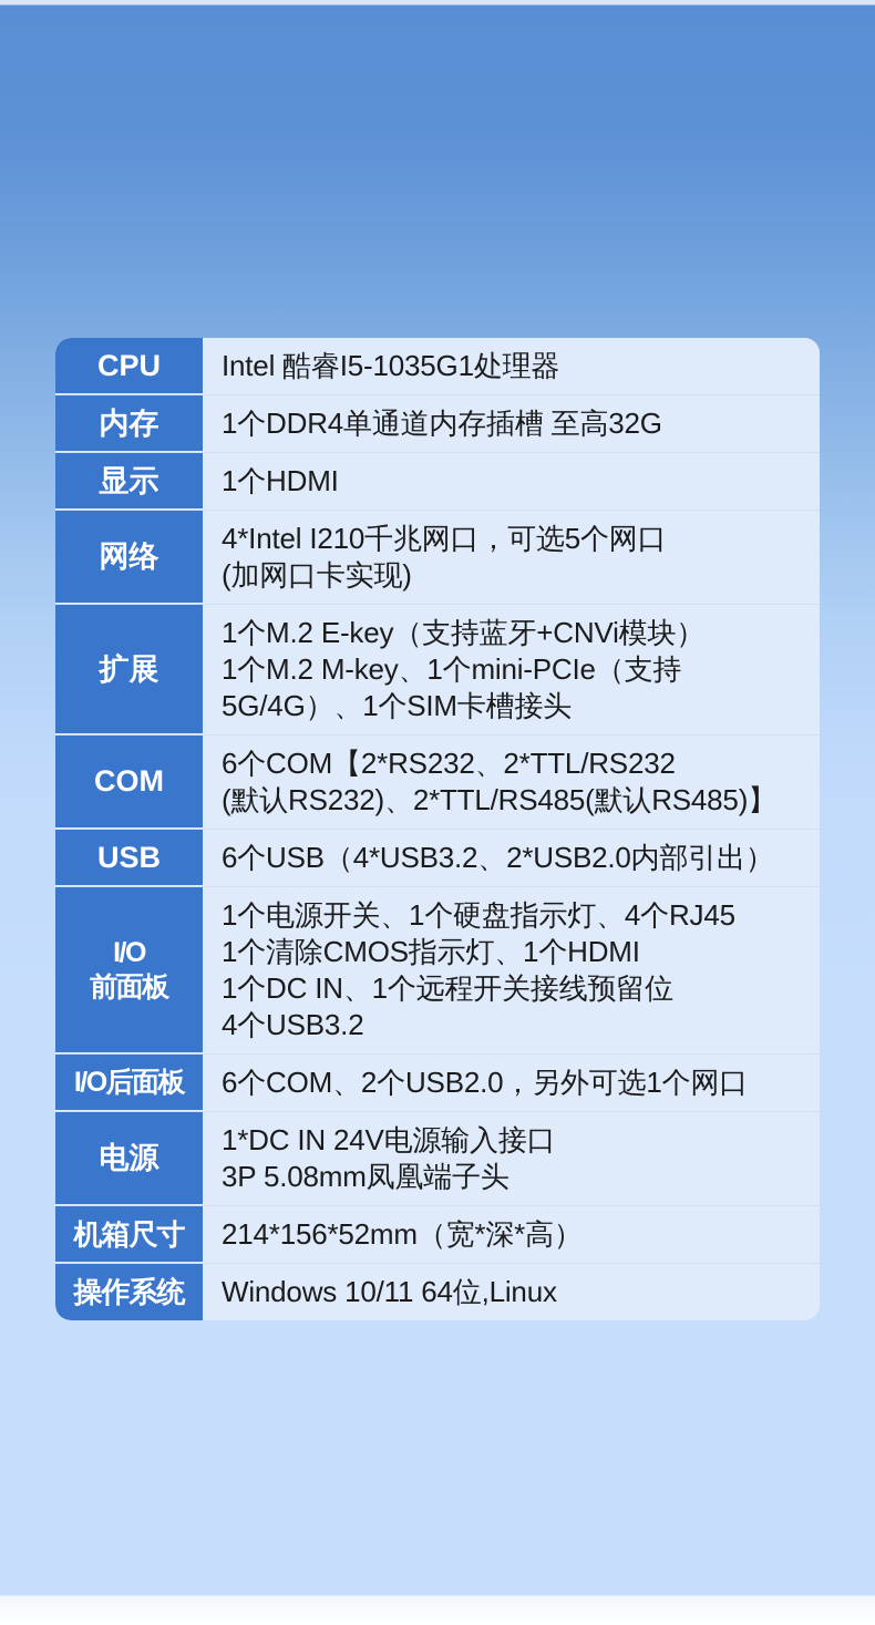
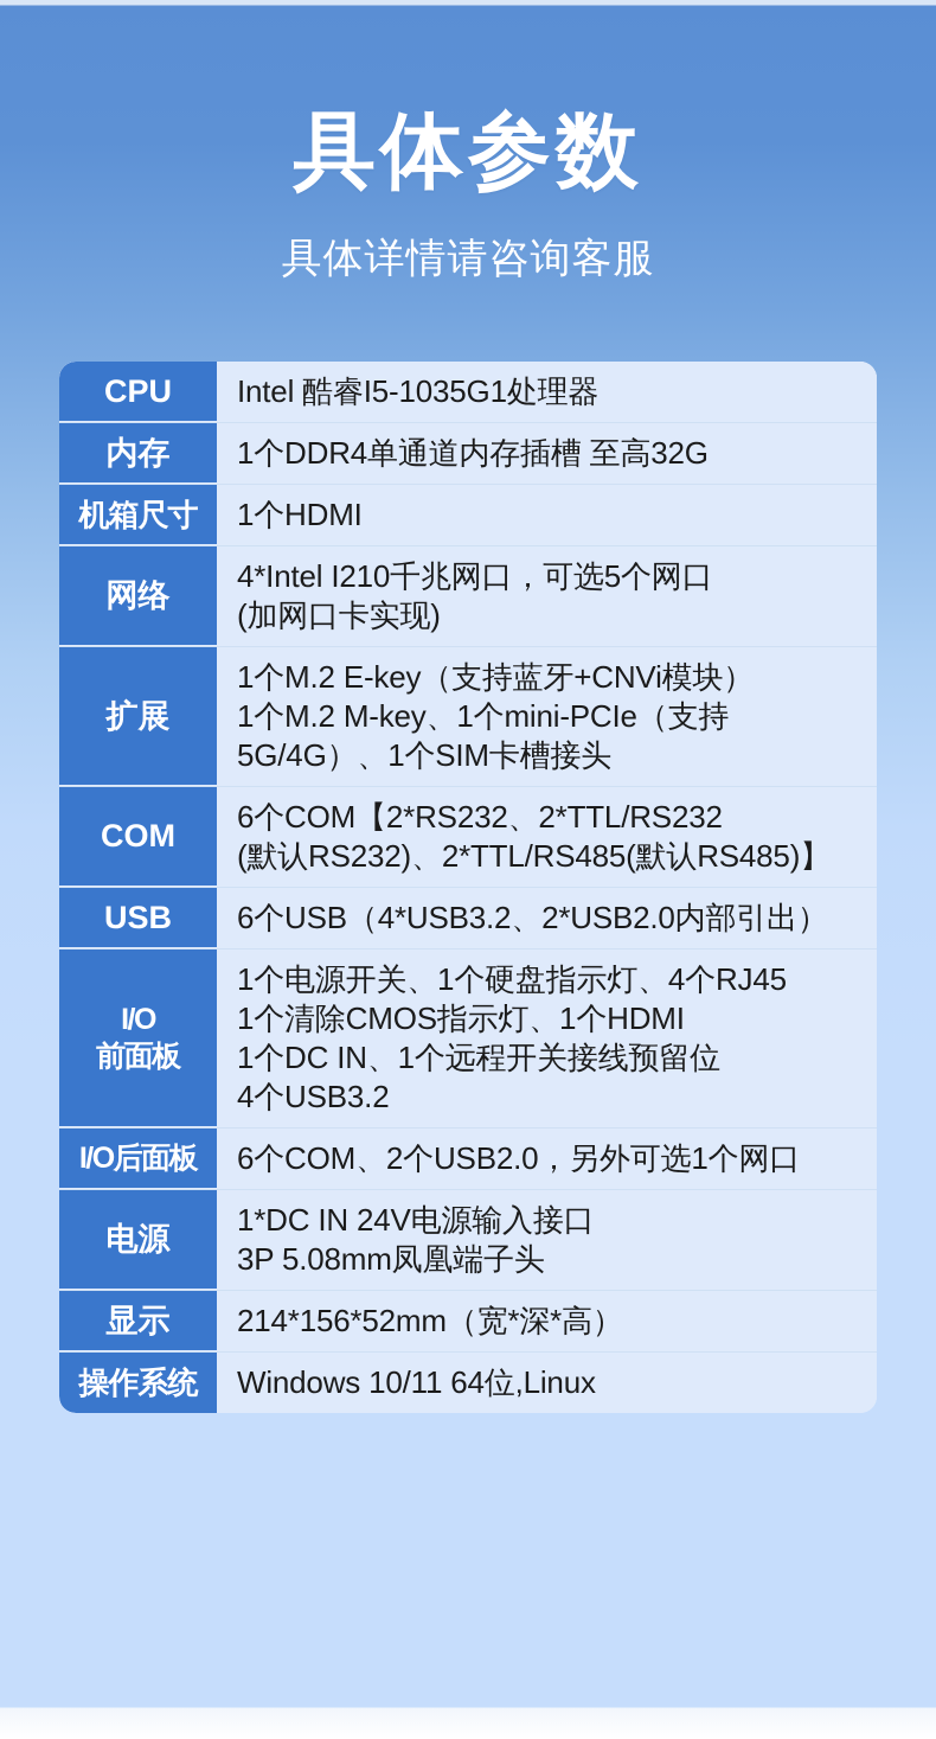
+ 具体参数
+ 具体详情请咨询客服
  CPU
  Intel 酷睿I5-1035G1处理器
  内存
  1个DDR4单通道内存插槽 至高32G
- 显示
+ 机箱尺寸
  1个HDMI
  网络
  4*Intel I210千兆网口，可选5个网口
  (加网口卡实现)
  扩展
  1个M.2 E-key（支持蓝牙+CNVi模块）
  1个M.2 M-key、1个mini-PCIe（支持
  5G/4G）、1个SIM卡槽接头
  COM
  6个COM【2*RS232、2*TTL/RS232
  (默认RS232)、2*TTL/RS485(默认RS485)】
  USB
  6个USB（4*USB3.2、2*USB2.0内部引出）
  I/O
  前面板
  1个电源开关、1个硬盘指示灯、4个RJ45
  1个清除CMOS指示灯、1个HDMI
  1个DC IN、1个远程开关接线预留位
  4个USB3.2
  I/O后面板
  6个COM、2个USB2.0，另外可选1个网口
  电源
  1*DC IN 24V电源输入接口
  3P 5.08mm凤凰端子头
- 机箱尺寸
+ 显示
  214*156*52mm（宽*深*高）
  操作系统
  Windows 10/11 64位,Linux
